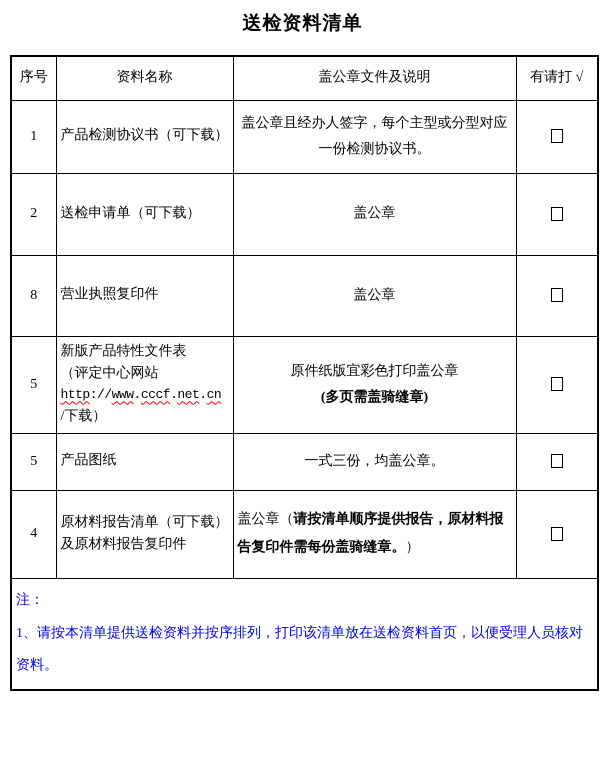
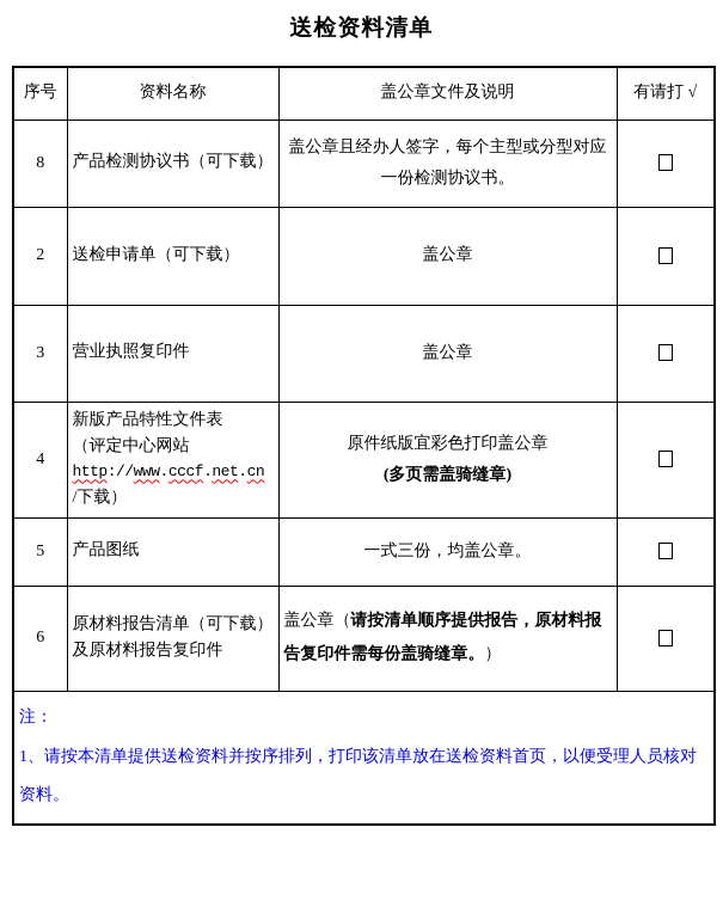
  送检资料清单
  序号	资料名称	盖公章文件及说明	有请打 √
- 1	产品检测协议书（可下载）	盖公章且经办人签字，每个主型或分型对应一份检测协议书。
+ 8	产品检测协议书（可下载）	盖公章且经办人签字，每个主型或分型对应一份检测协议书。
  2	送检申请单（可下载）	盖公章
- 8	营业执照复印件	盖公章
+ 3	营业执照复印件	盖公章
- 5	新版产品特性文件表 （评定中心网站 http://www.cccf.net.cn /下载）	原件纸版宜彩色打印盖公章 (多页需盖骑缝章)
+ 4	新版产品特性文件表 （评定中心网站 http://www.cccf.net.cn /下载）	原件纸版宜彩色打印盖公章 (多页需盖骑缝章)
  5	产品图纸	一式三份，均盖公章。
- 4	原材料报告清单（可下载）及原材料报告复印件	盖公章（请按清单顺序提供报告，原材料报告复印件需每份盖骑缝章。）
+ 6	原材料报告清单（可下载）及原材料报告复印件	盖公章（请按清单顺序提供报告，原材料报告复印件需每份盖骑缝章。）
  注： 1、请按本清单提供送检资料并按序排列，打印该清单放在送检资料首页，以便受理人员核对资料。
